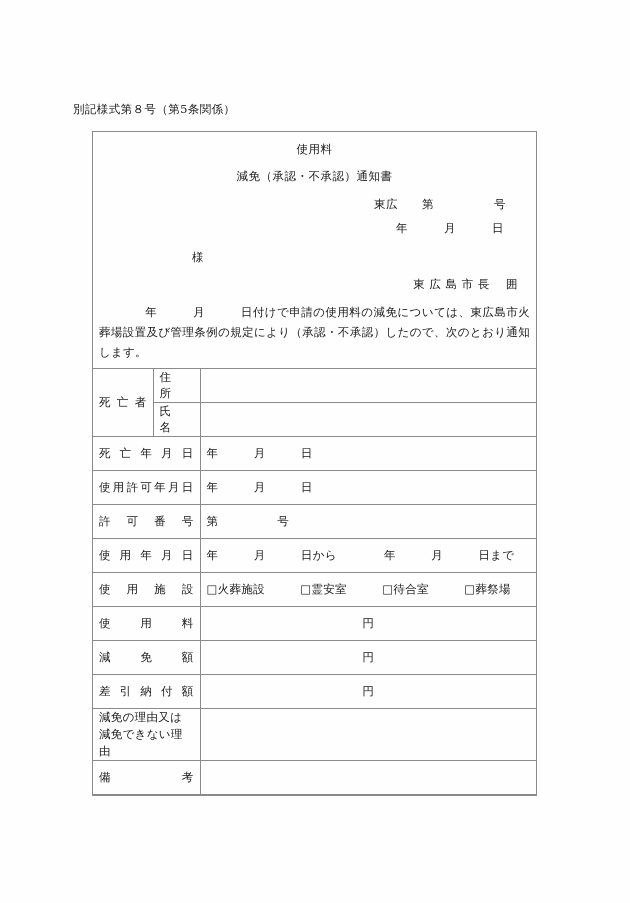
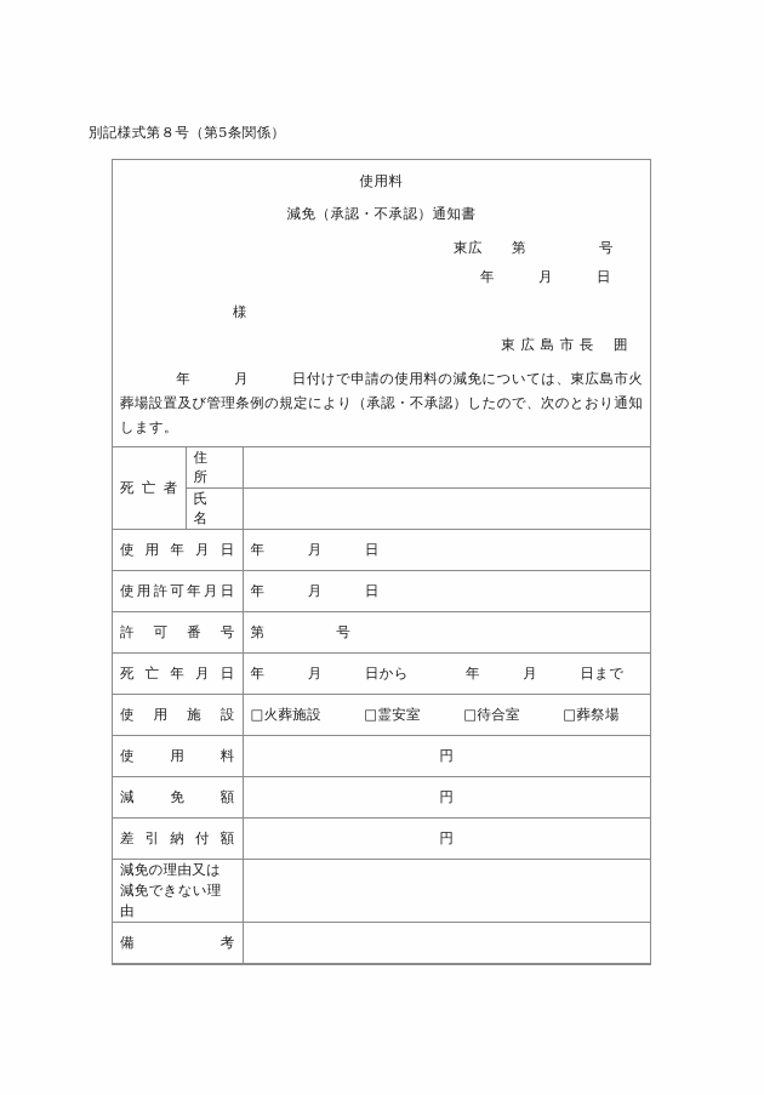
  別記様式第８号（第5条関係）
  使用料
  減免（承認・不承認）通知書
  東広 第 号
  年 月 日
  様
  東 広 島 市 長 囲
  年 月 日付けで申請の使用料の減免については、東広島市火葬場設置及び管理条例の規定により（承認・不承認）したので、次のとおり通知します。
  死亡者	住 所
  氏 名
- 死亡年月日	年 月 日
+ 使用年月日	年 月 日
  使用許可年月日	年 月 日
  許可番号	第 号
- 使用年月日	年 月 日から 年 月 日まで
+ 死亡年月日	年 月 日から 年 月 日まで
  使用施設	□火葬施設 □霊安室 □待合室 □葬祭場
  使用料	円
  減免額	円
  差引納付額	円
  減免の理由又は減免できない理由
  備 考
